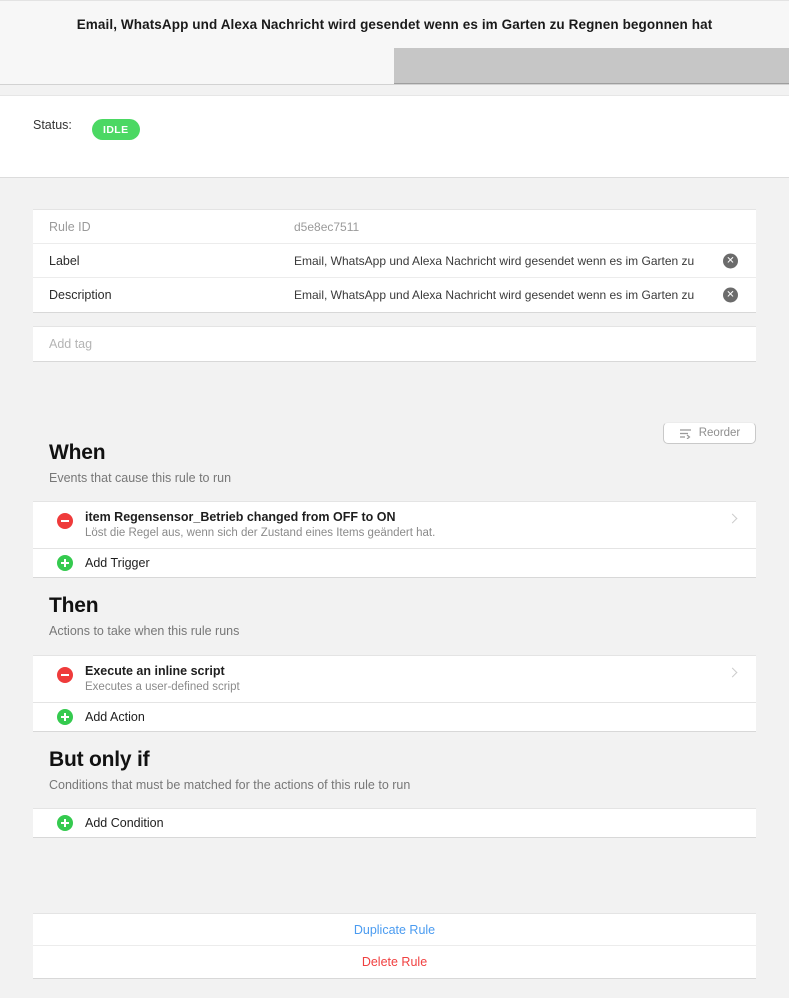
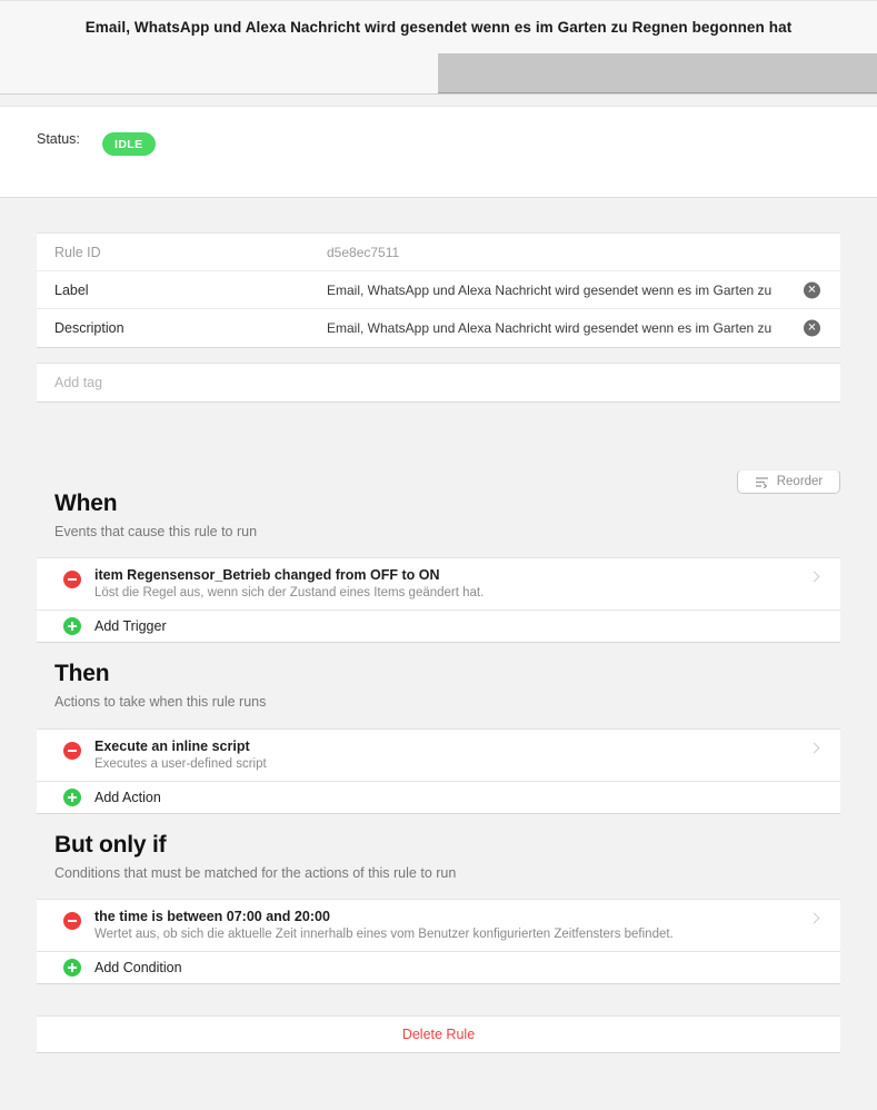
  Email, WhatsApp und Alexa Nachricht wird gesendet wenn es im Garten zu Regnen begonnen hat
  Status:
  IDLE
  Rule ID
  d5e8ec7511
  Label
  Email, WhatsApp und Alexa Nachricht wird gesendet wenn es im Garten zu
  ✕
  Description
  Email, WhatsApp und Alexa Nachricht wird gesendet wenn es im Garten zu
  ✕
  Add tag
  Reorder
  When
  Events that cause this rule to run
  item Regensensor_Betrieb changed from OFF to ON
  Löst die Regel aus, wenn sich der Zustand eines Items geändert hat.
  Add Trigger
  Then
  Actions to take when this rule runs
  Execute an inline script
  Executes a user-defined script
  Add Action
  But only if
  Conditions that must be matched for the actions of this rule to run
+ the time is between 07:00 and 20:00
+ Wertet aus, ob sich die aktuelle Zeit innerhalb eines vom Benutzer konfigurierten Zeitfensters befindet.
  Add Condition
- Duplicate Rule
  Delete Rule
